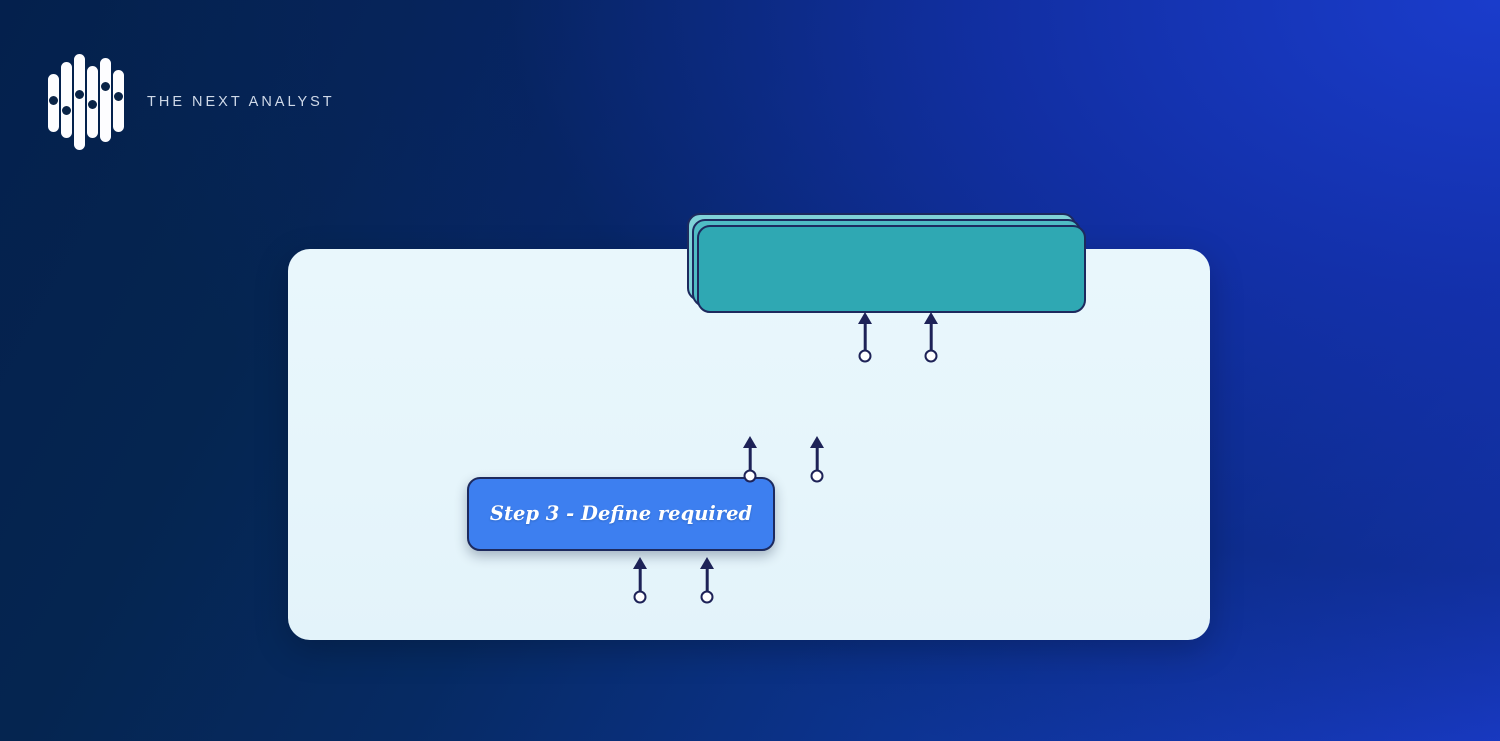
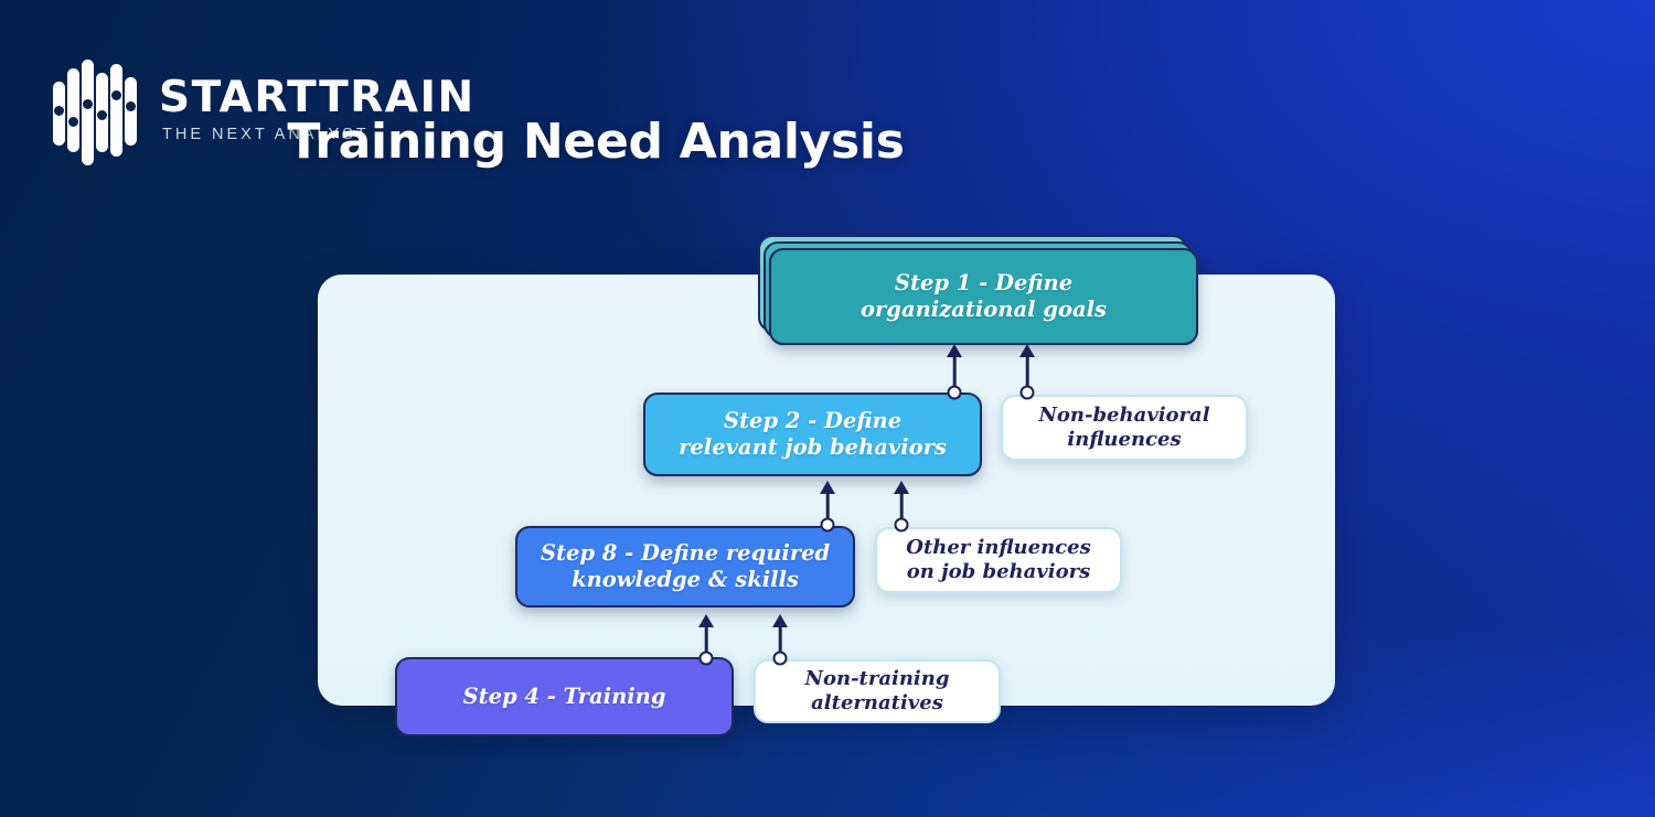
+ STARTTRAIN
  THE NEXT ANALYST
+ Training Need Analysis
+ Step 1 - Define
+ organizational goals
+ Step 2 - Define
+ relevant job behaviors
- Step 3 - Define required
+ Step 8 - Define required
+ knowledge & skills
+ Step 4 - Training
+ Non-behavioral
+ influences
+ Other influences
+ on job behaviors
+ Non-training
+ alternatives
